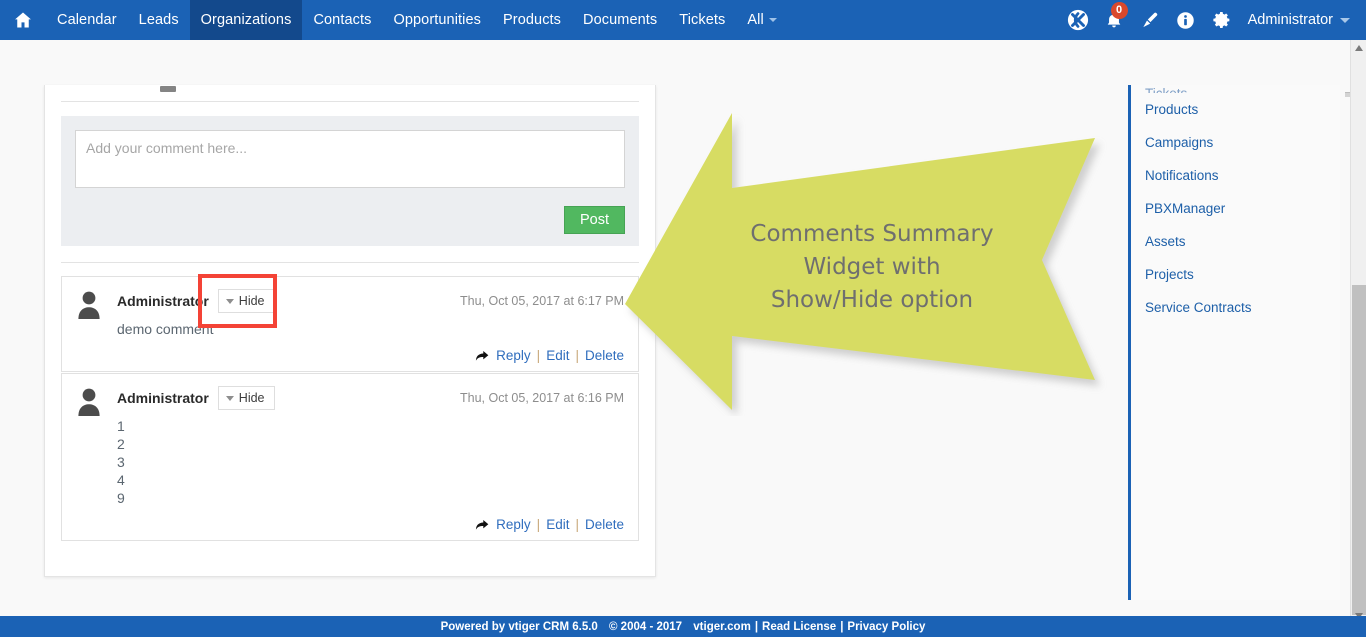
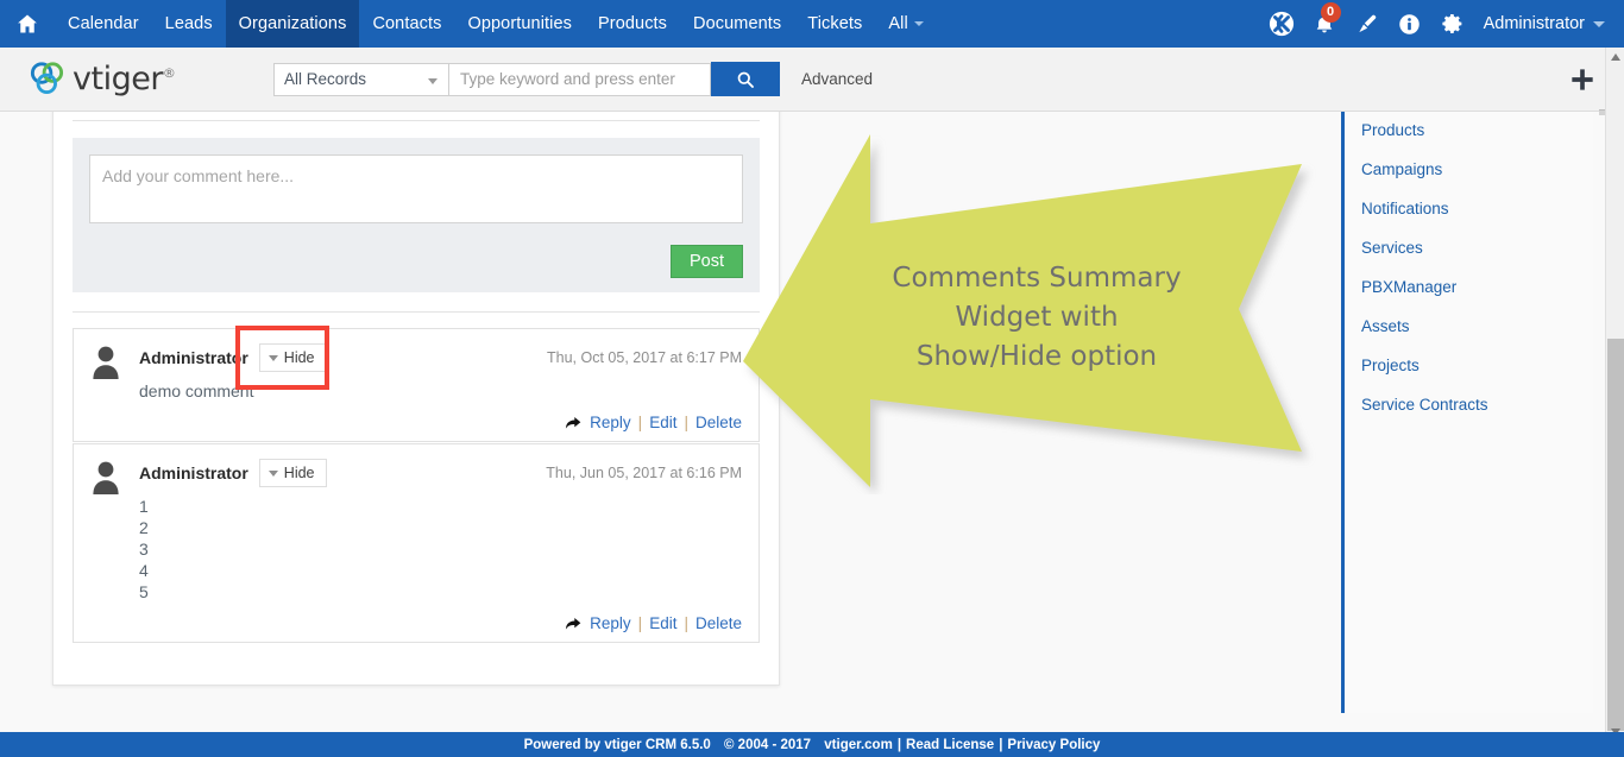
  Calendar
  Leads
  Organizations
  Contacts
  Opportunities
  Products
  Documents
  Tickets
  All
  0
  Administrator
+ vtiger®
+ All Records
+ Type keyword and press enter
+ Advanced
  Add your comment here...
  Post
  Administrator
  Hide
  Thu, Oct 05, 2017 at 6:17 PM
  demo comment
  Reply
  |
  Edit
  |
  Delete
  Administrator
  Hide
- Thu, Oct 05, 2017 at 6:16 PM
+ Thu, Jun 05, 2017 at 6:16 PM
  1
  2
  3
  4
- 9
+ 5
  Reply
  |
  Edit
  |
  Delete
  Products
  Campaigns
  Notifications
+ Services
  PBXManager
  Assets
  Projects
  Service Contracts
  Comments Summary
  Widget with
  Show/Hide option
  Powered by vtiger CRM 6.5.0
  © 2004 - 2017
  vtiger.com
  |
  Read License
  |
  Privacy Policy
